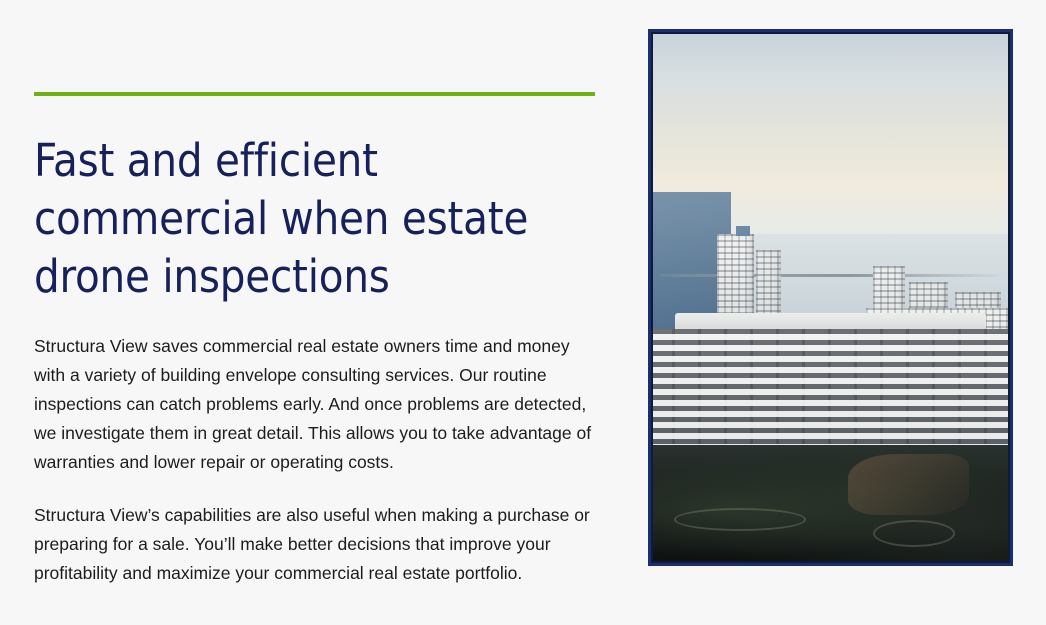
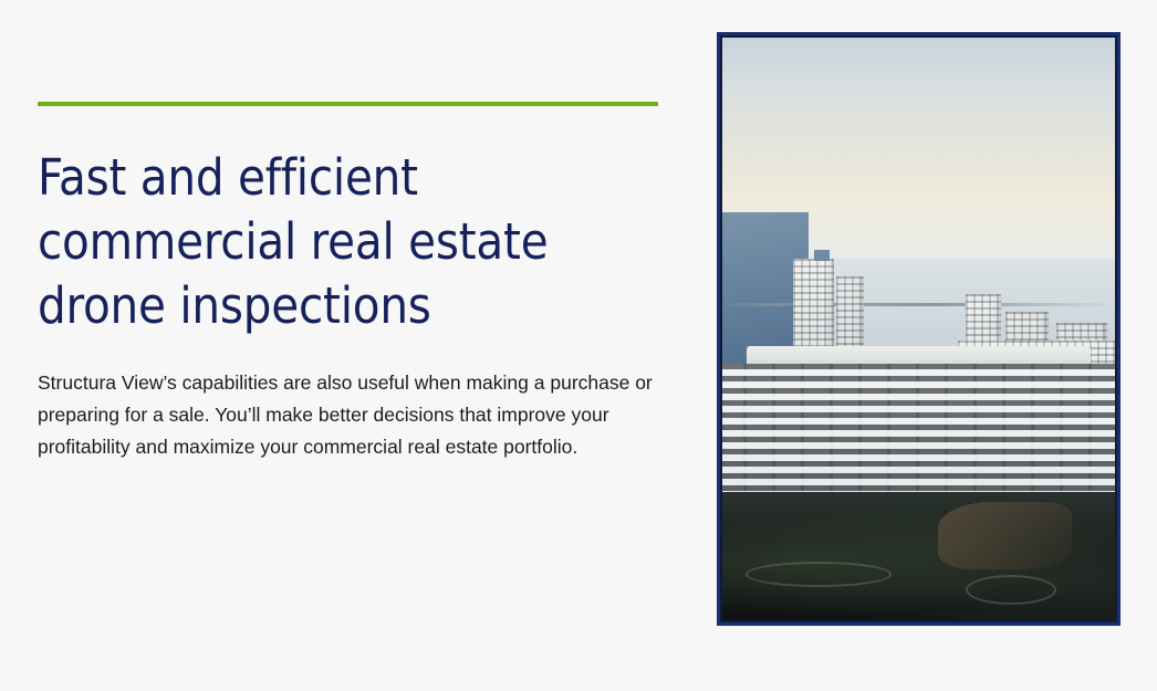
- Fast and efficient commercial when estate drone inspections
+ Fast and efficient commercial real estate drone inspections
- Structura View saves commercial real estate owners time and money with a variety of building envelope consulting services. Our routine inspections can catch problems early. And once problems are detected, we investigate them in great detail. This allows you to take advantage of warranties and lower repair or operating costs.
  Structura View’s capabilities are also useful when making a purchase or preparing for a sale. You’ll make better decisions that improve your profitability and maximize your commercial real estate portfolio.
